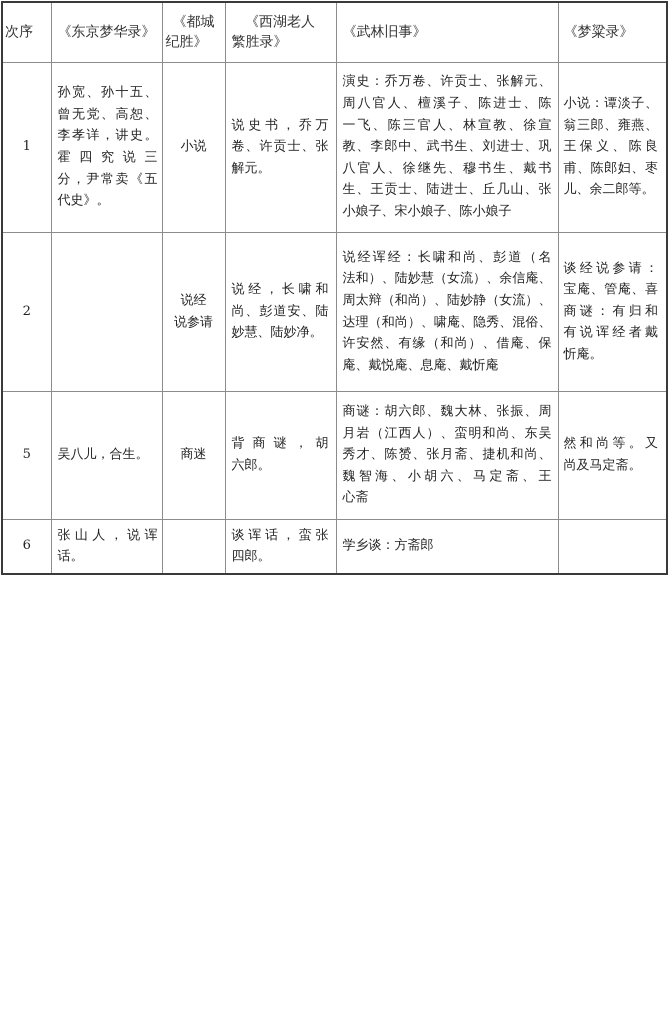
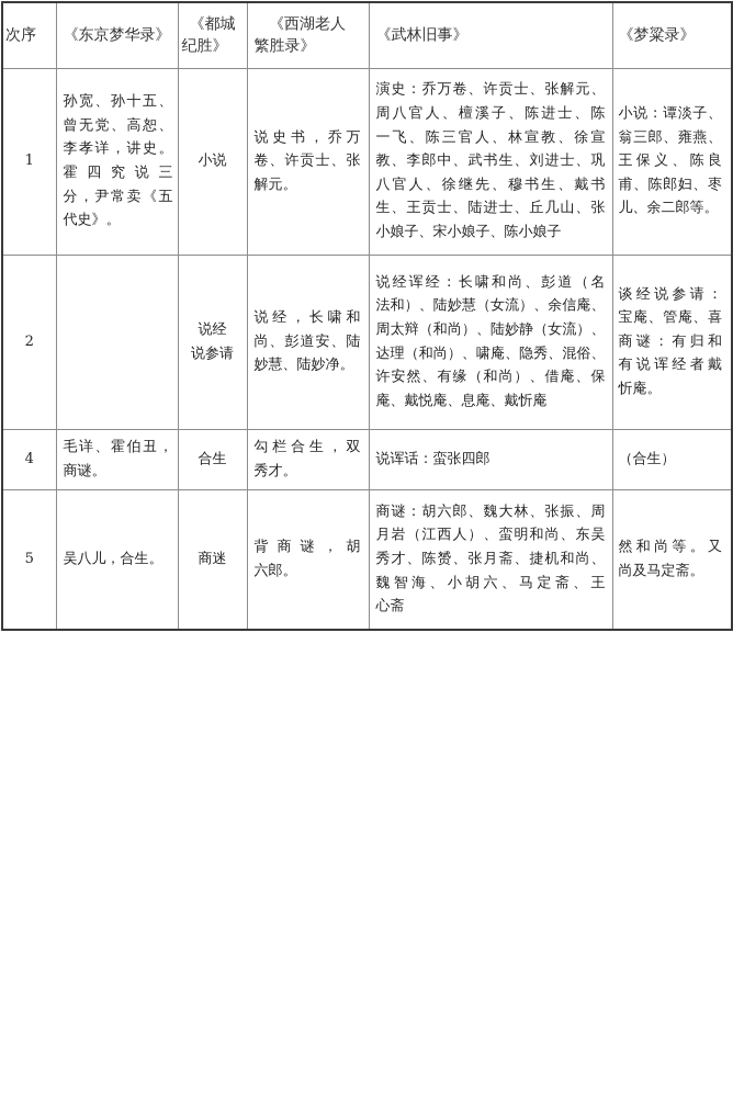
  次序	《东京梦华录》	《都城纪胜》	《西湖老人繁胜录》	《武林旧事》	《梦粱录》
  1	孙宽、孙十五、曾无党、高恕、李孝详，讲史。霍四究说三分，尹常卖《五代史》。	小说	说史书，乔万卷、许贡士、张解元。	演史：乔万卷、许贡士、张解元、周八官人、檀溪子、陈进士、陈一飞、陈三官人、林宣教、徐宣教、李郎中、武书生、刘进士、巩八官人、徐继先、穆书生、戴书生、王贡士、陆进士、丘几山、张小娘子、宋小娘子、陈小娘子	小说：谭淡子、翁三郎、雍燕、王保义、陈良甫、陈郎妇、枣儿、余二郎等。
  2		说经说参请	说经，长啸和尚、彭道安、陆妙慧、陆妙净。	说经诨经：长啸和尚、彭道（名法和）、陆妙慧（女流）、余信庵、周太辩（和尚）、陆妙静（女流）、达理（和尚）、啸庵、隐秀、混俗、许安然、有缘（和尚）、借庵、保庵、戴悦庵、息庵、戴忻庵	谈经说参请：宝庵、管庵、喜商谜：有归和有说诨经者戴忻庵。
+ 4	毛详、霍伯丑，商谜。	合生	勾栏合生，双秀才。	说诨话：蛮张四郎	（合生）
  5	吴八儿，合生。	商迷	背商谜，胡六郎。	商谜：胡六郎、魏大林、张振、周月岩（江西人）、蛮明和尚、东吴秀才、陈赟、张月斋、捷机和尚、魏智海、小胡六、马定斋、王心斋	然和尚等。又尚及马定斋。
- 6	张山人，说诨话。		谈诨话，蛮张四郎。	学乡谈：方斋郎
